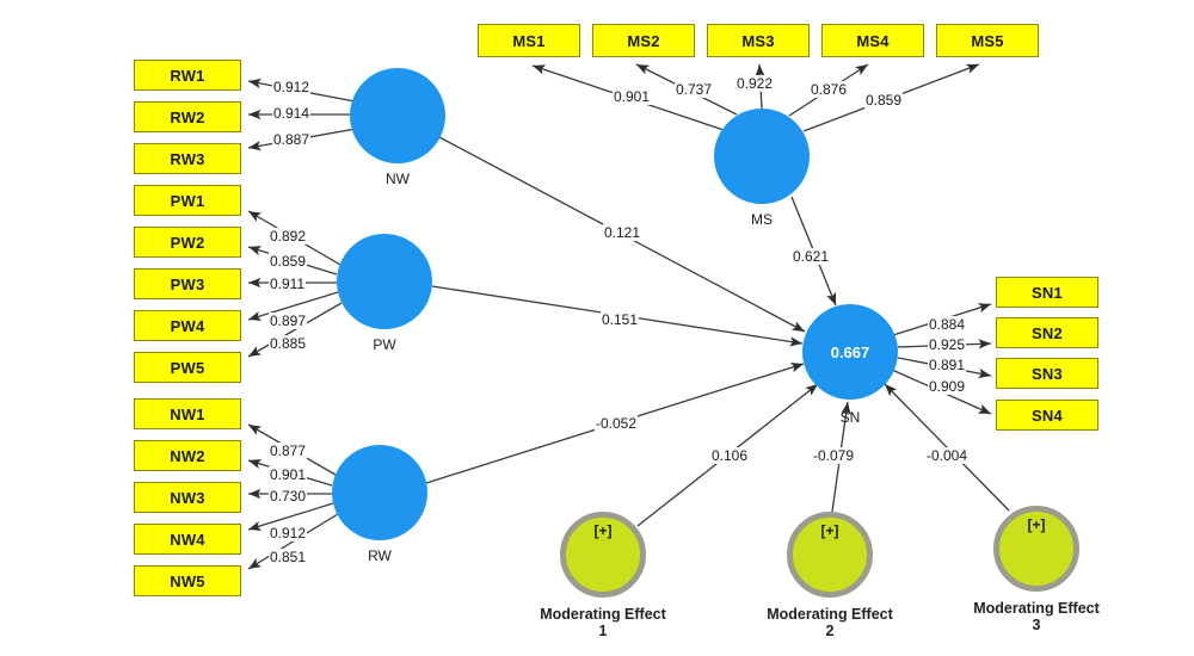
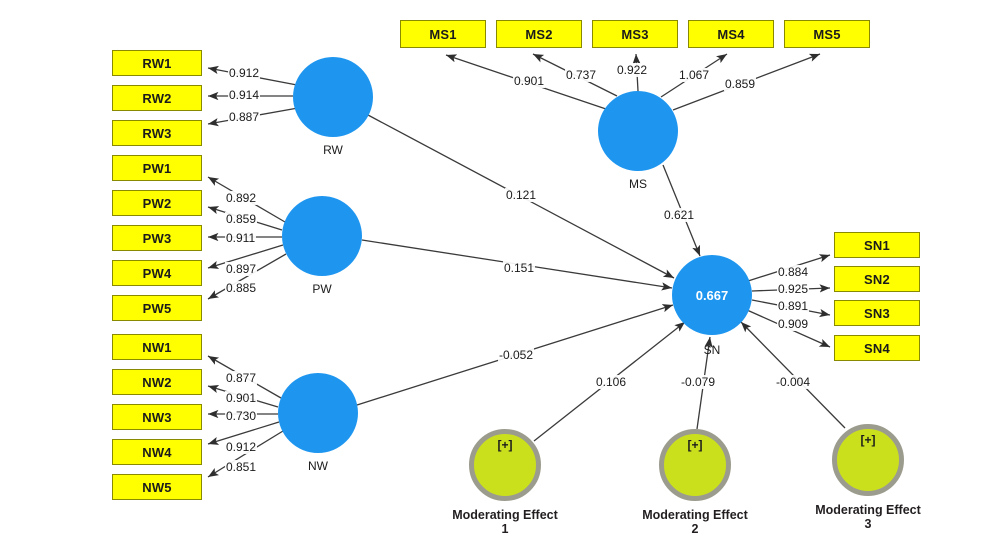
  0.912
  0.914
  0.887
  0.892
  0.859
  0.911
  0.897
  0.885
  0.877
  0.901
  0.730
  0.912
  0.851
  0.901
  0.737
  0.922
- 0.876
+ 1.067
  0.859
  0.121
  0.151
  -0.052
  0.621
  0.106
  -0.079
  -0.004
  0.884
  0.925
  0.891
  0.909
  RW1
  RW2
  RW3
  PW1
  PW2
  PW3
  PW4
  PW5
  NW1
  NW2
  NW3
  NW4
  NW5
  MS1
  MS2
  MS3
  MS4
  MS5
  SN1
  SN2
  SN3
  SN4
- NW
+ RW
  PW
- RW
+ NW
  MS
  0.667
  SN
  [+]
  Moderating Effect
  1
  [+]
  Moderating Effect
  2
  [+]
  Moderating Effect
  3
